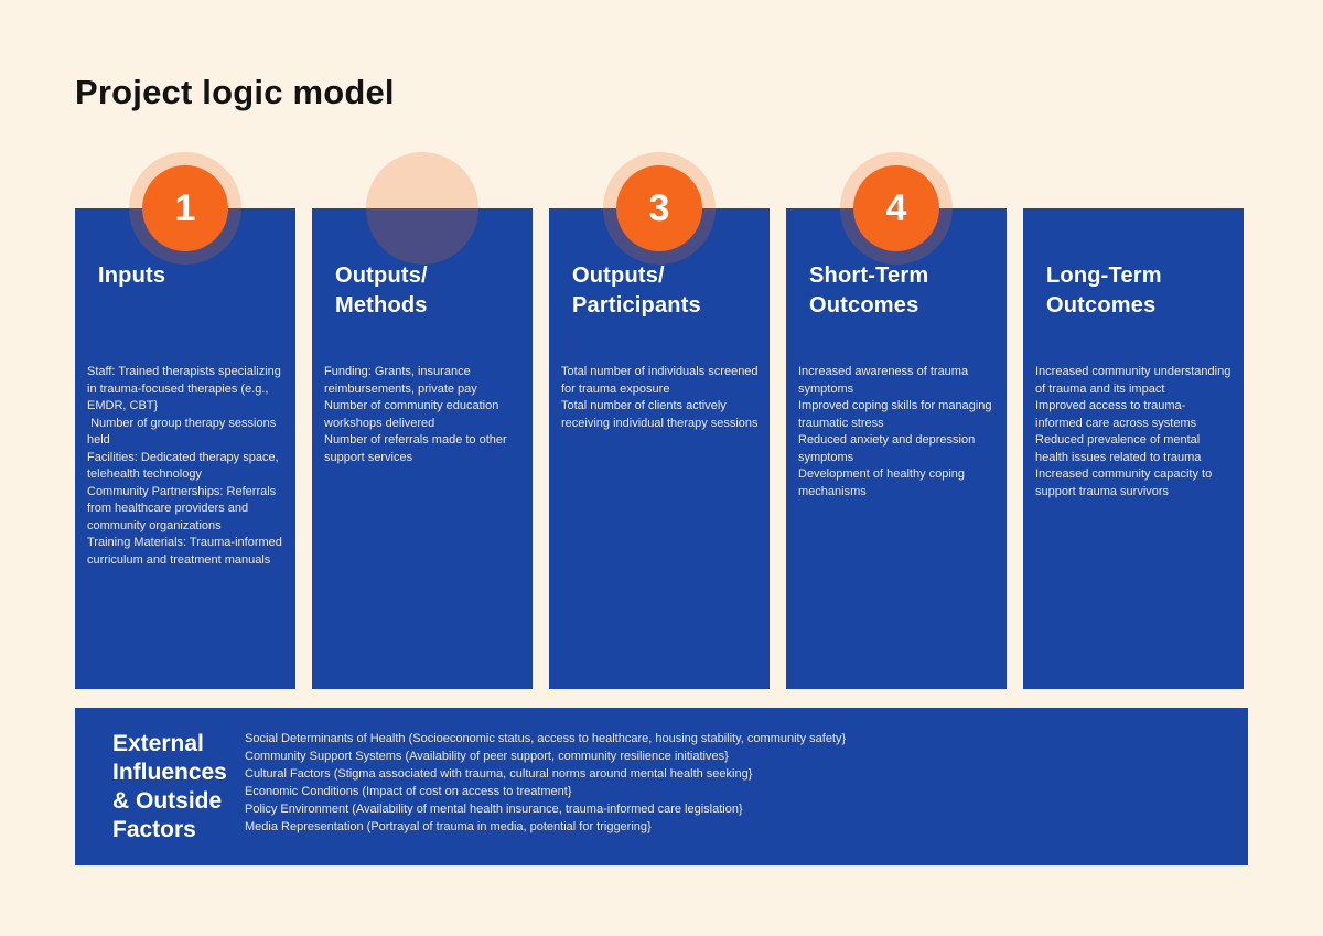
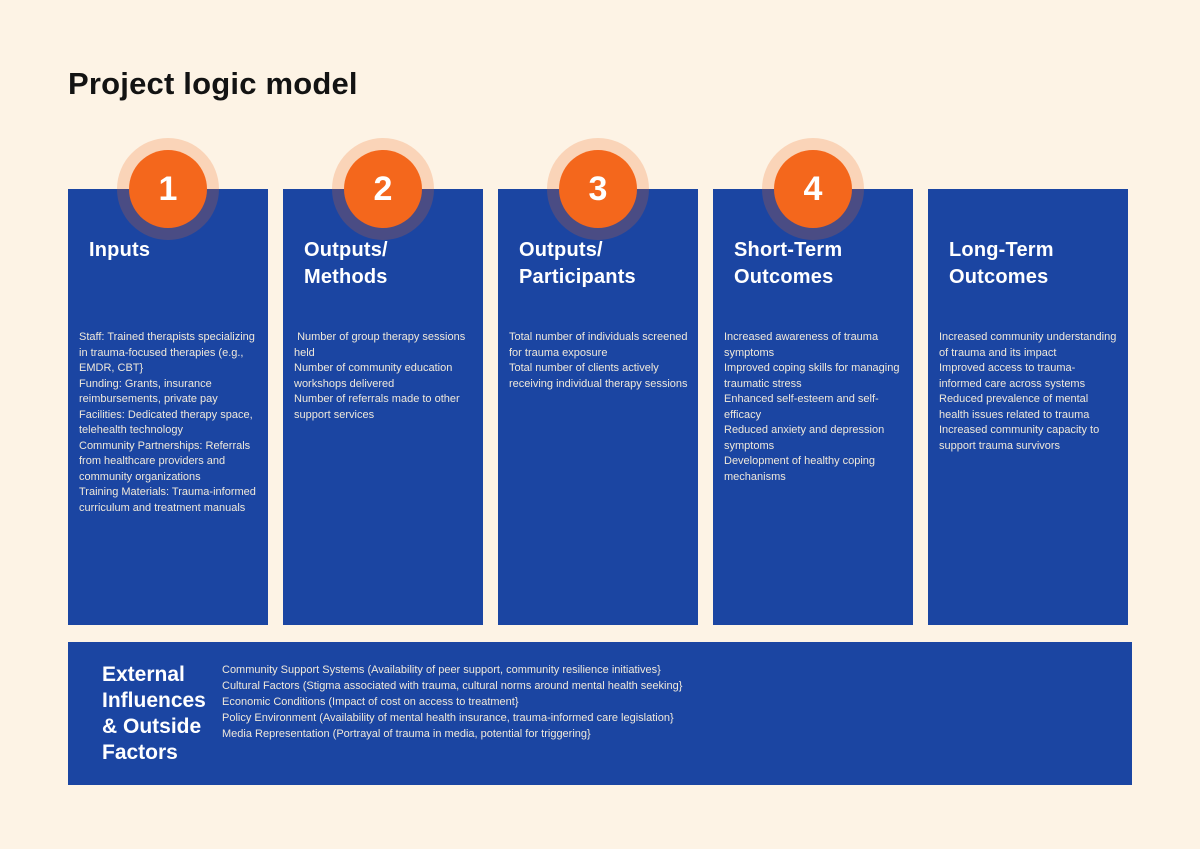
  Project logic model
  1
  Inputs
  Staff: Trained therapists specializing in trauma-focused therapies (e.g., EMDR, CBT}
- Number of group therapy sessions held
+ Funding: Grants, insurance reimbursements, private pay
  Facilities: Dedicated therapy space, telehealth technology
  Community Partnerships: Referrals from healthcare providers and community organizations
  Training Materials: Trauma-informed curriculum and treatment manuals
+ 2
  Outputs/
  Methods
- Funding: Grants, insurance reimbursements, private pay
+ Number of group therapy sessions held
  Number of community education workshops delivered
  Number of referrals made to other support services
  3
  Outputs/
  Participants
  Total number of individuals screened for trauma exposure
  Total number of clients actively receiving individual therapy sessions
  4
  Short-Term
  Outcomes
  Increased awareness of trauma symptoms
  Improved coping skills for managing traumatic stress
+ Enhanced self-esteem and self-efficacy
  Reduced anxiety and depression symptoms
  Development of healthy coping mechanisms
  Long-Term
  Outcomes
  Increased community understanding of trauma and its impact
  Improved access to trauma-informed care across systems
  Reduced prevalence of mental health issues related to trauma
  Increased community capacity to support trauma survivors
  External
  Influences
  & Outside
  Factors
- Social Determinants of Health (Socioeconomic status, access to healthcare, housing stability, community safety}
  Community Support Systems (Availability of peer support, community resilience initiatives}
  Cultural Factors (Stigma associated with trauma, cultural norms around mental health seeking}
  Economic Conditions (Impact of cost on access to treatment}
  Policy Environment (Availability of mental health insurance, trauma-informed care legislation}
  Media Representation (Portrayal of trauma in media, potential for triggering}
